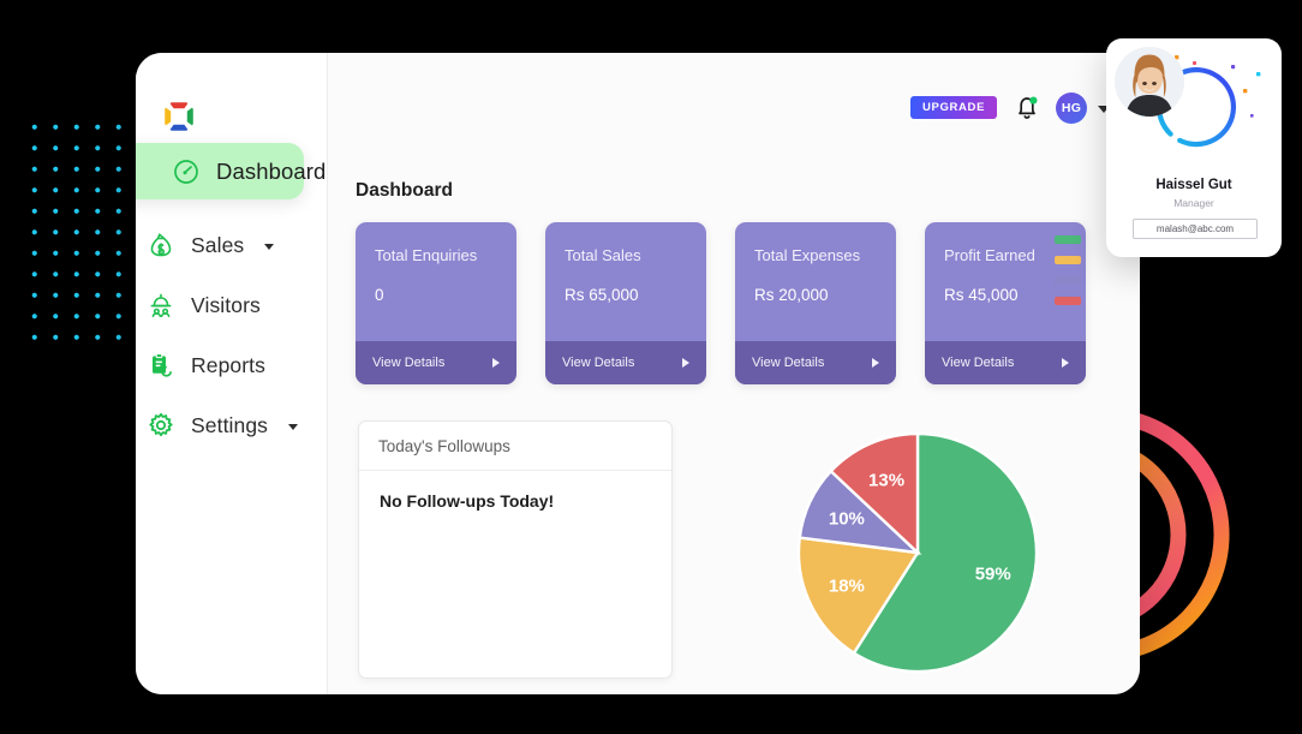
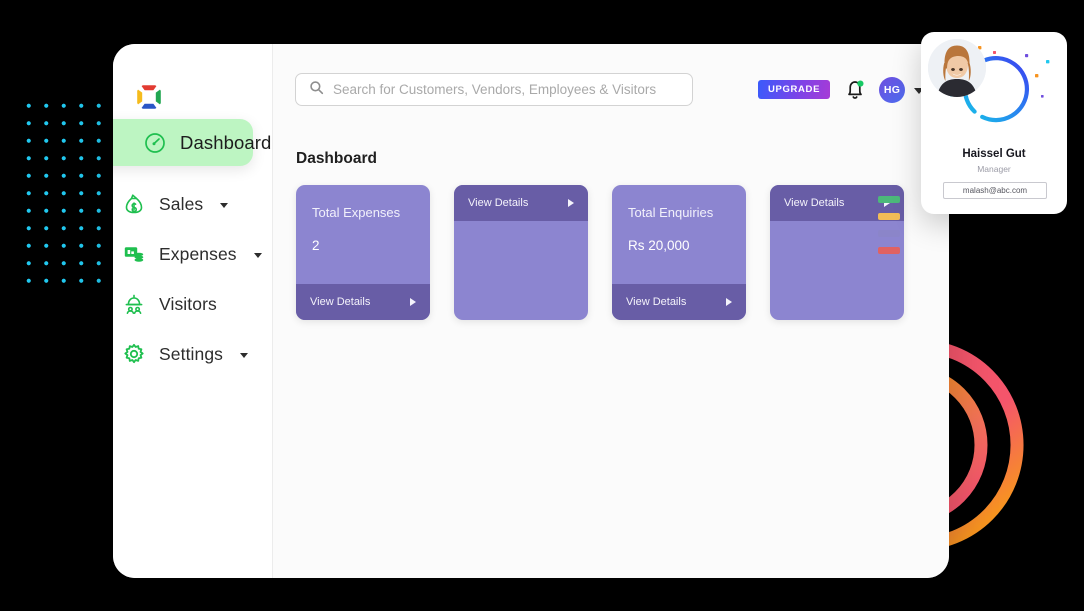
  Dashboard
  Sales
+ Expenses
  Visitors
- Reports
  Settings
+ Search for Customers, Vendors, Employees & Visitors
  UPGRADE
  HG
  Dashboard
- Total Enquiries
+ Total Expenses
- 0
+ 2
  View Details
- Total Sales
- Rs 65,000
  View Details
- Total Expenses
+ Total Enquiries
  Rs 20,000
  View Details
- Profit Earned
- Rs 45,000
  View Details
- Today's Followups
- No Follow-ups Today!
- 59%
- 18%
- 10%
- 13%
  Haissel Gut
  Manager
  malash@abc.com
